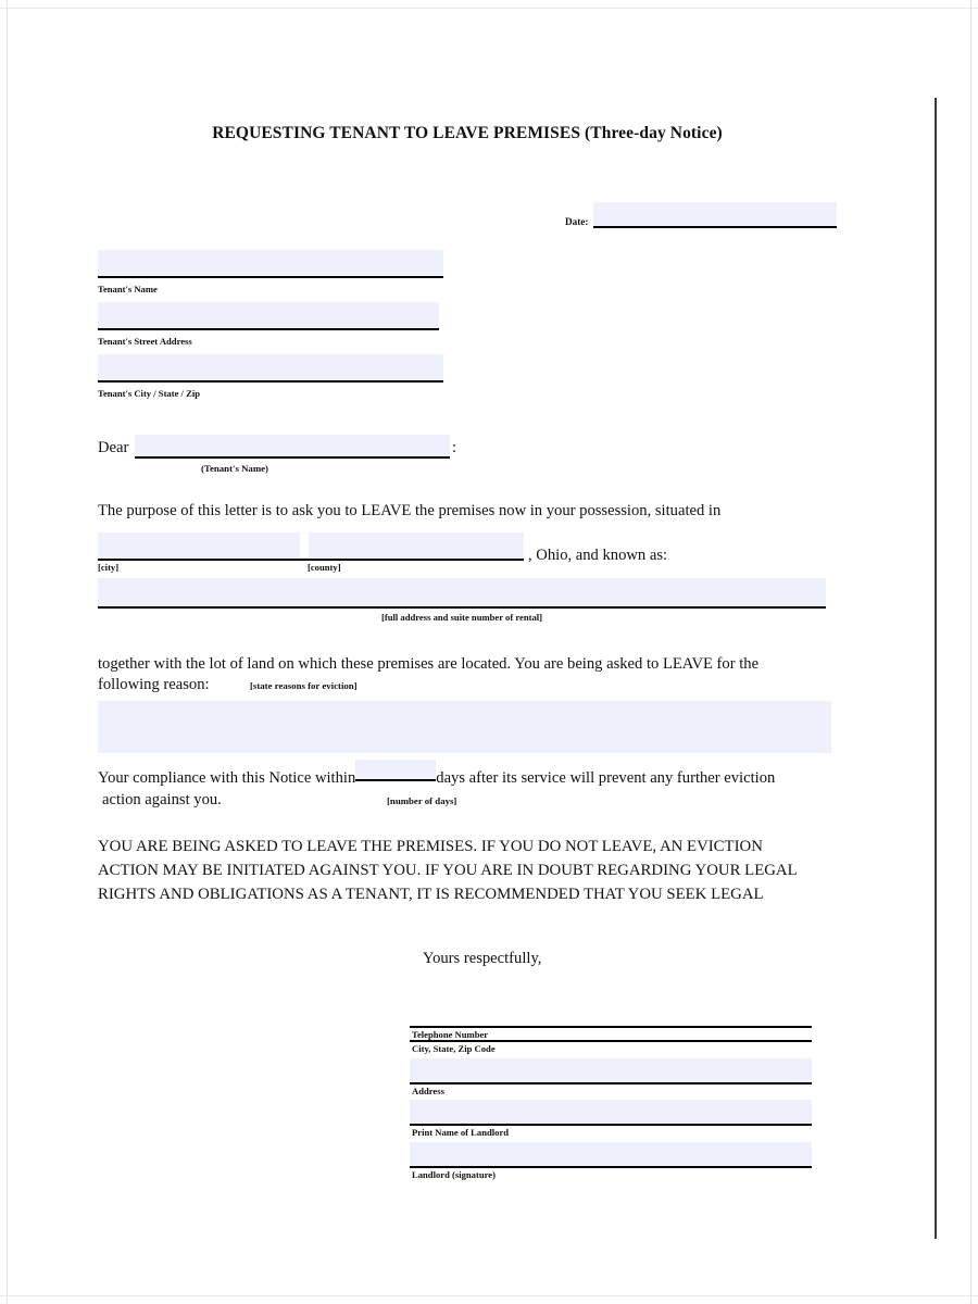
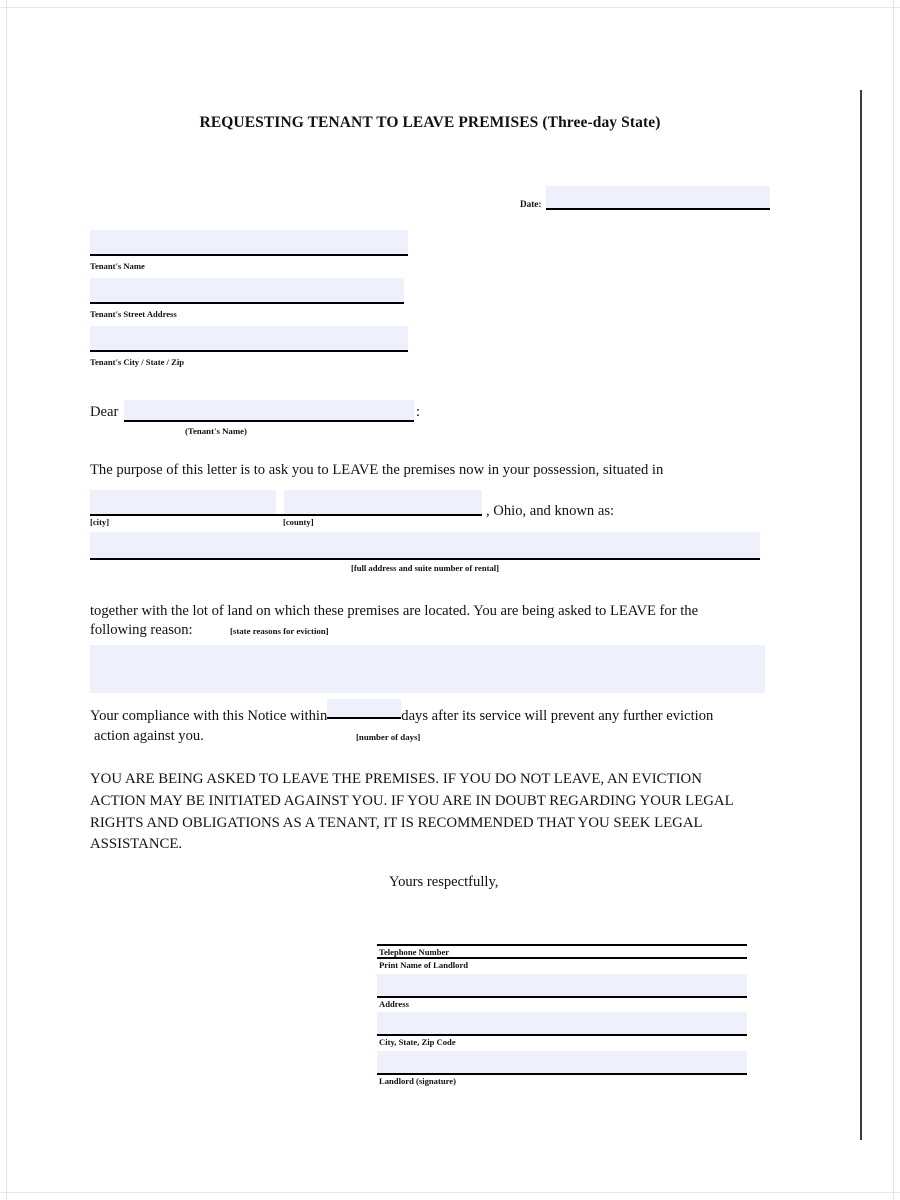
- REQUESTING TENANT TO LEAVE PREMISES (Three-day Notice)
+ REQUESTING TENANT TO LEAVE PREMISES (Three-day State)
  Date:
  Tenant's Name
  Tenant's Street Address
  Tenant's City / State / Zip
  Dear
  :
  (Tenant's Name)
  The purpose of this letter is to ask you to LEAVE the premises now in your possession, situated in
  [city]
  [county]
  , Ohio, and known as:
  [full address and suite number of rental]
  together with the lot of land on which these premises are located. You are being asked to LEAVE for the
  following reason:
  [state reasons for eviction]
  Your compliance with this Notice within days after its service will prevent any further eviction
  action against you.
  [number of days]
  YOU ARE BEING ASKED TO LEAVE THE PREMISES. IF YOU DO NOT LEAVE, AN EVICTION
  ACTION MAY BE INITIATED AGAINST YOU. IF YOU ARE IN DOUBT REGARDING YOUR LEGAL
  RIGHTS AND OBLIGATIONS AS A TENANT, IT IS RECOMMENDED THAT YOU SEEK LEGAL
+ ASSISTANCE.
  Yours respectfully,
  Telephone Number
- City, State, Zip Code
+ Print Name of Landlord
  Address
- Print Name of Landlord
+ City, State, Zip Code
  Landlord (signature)
